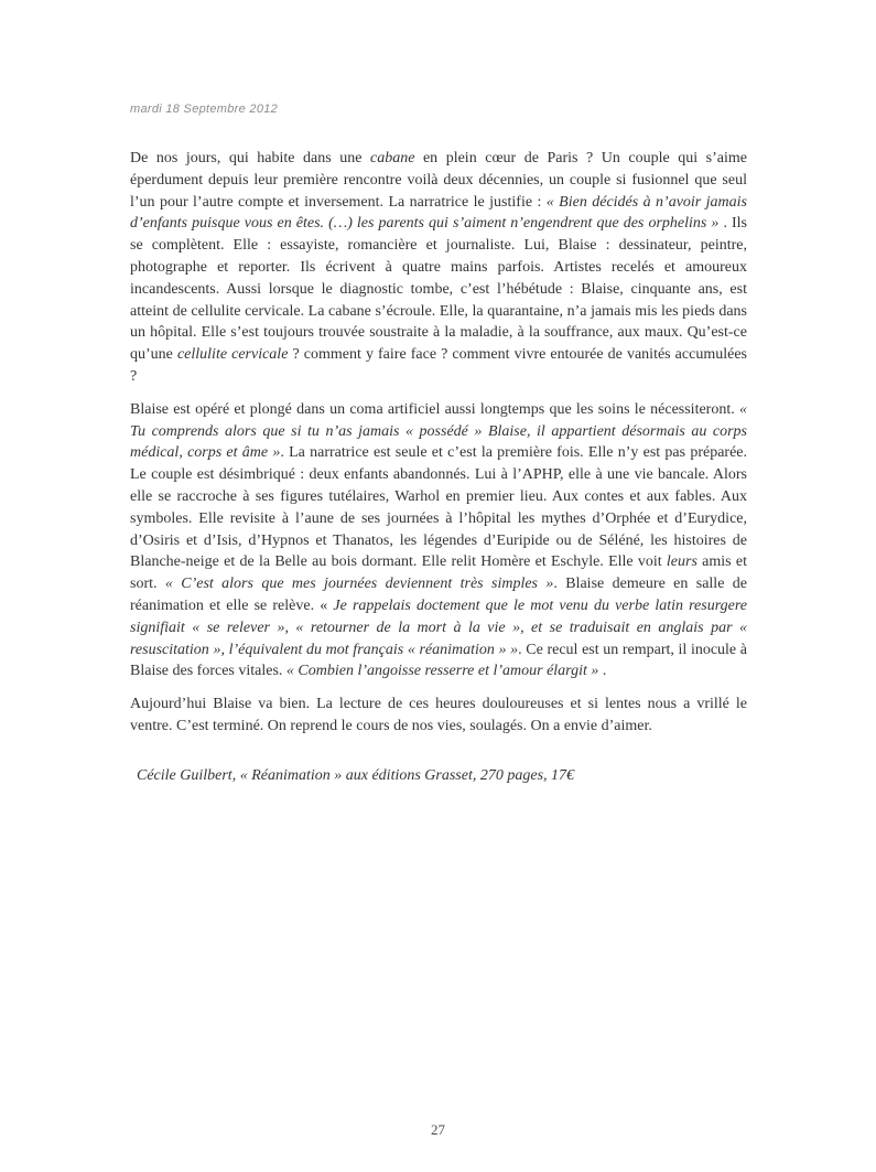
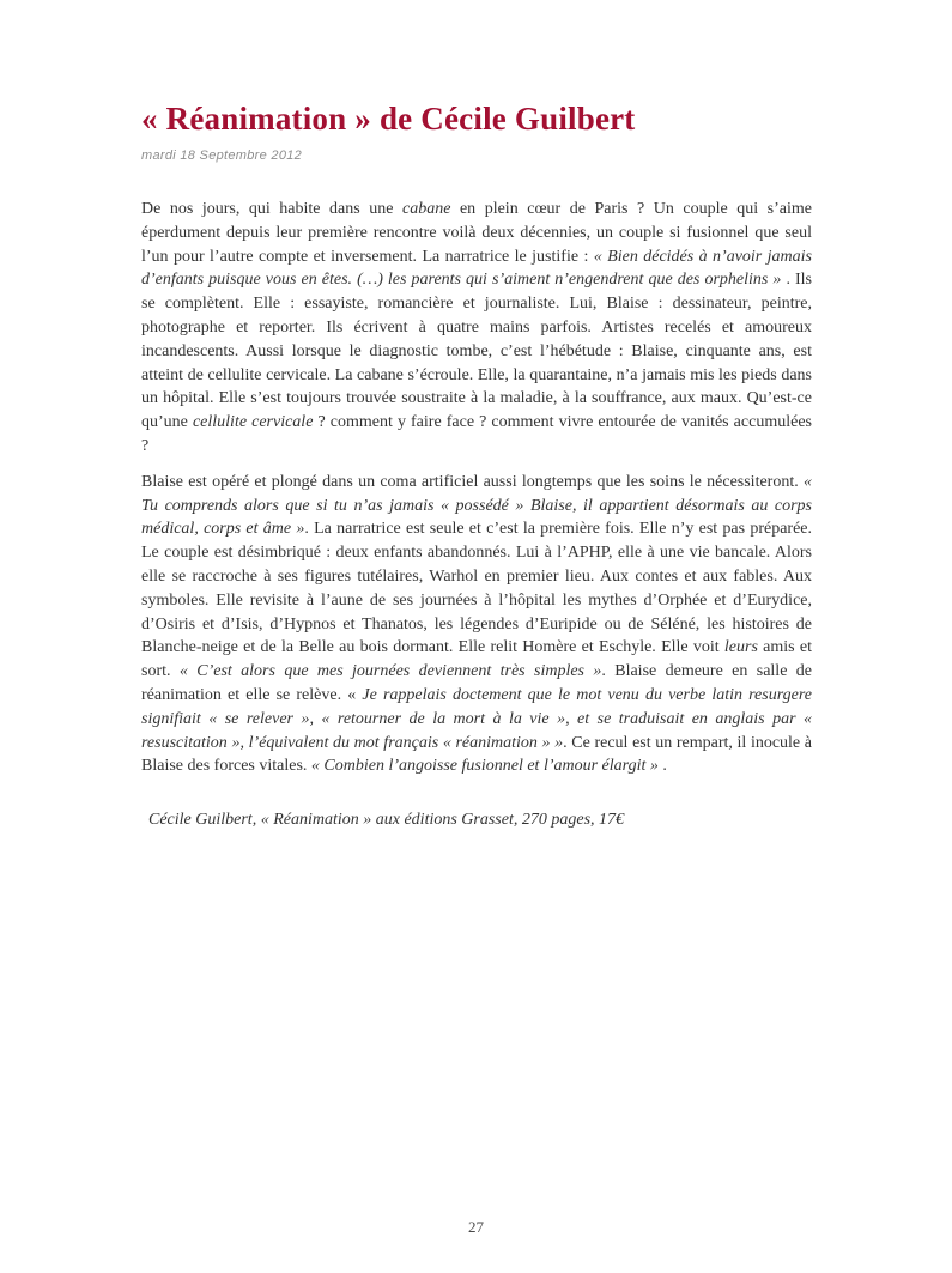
+ « Réanimation » de Cécile Guilbert
  mardi 18 Septembre 2012
  De nos jours, qui habite dans une cabane en plein cœur de Paris ? Un couple qui s’aime éperdument depuis leur première rencontre voilà deux décennies, un couple si fusionnel que seul l’un pour l’autre compte et inversement. La narratrice le justifie : « Bien décidés à n’avoir jamais d’enfants puisque vous en êtes. (…) les parents qui s’aiment n’engendrent que des orphelins » . Ils se complètent. Elle : essayiste, romancière et journaliste. Lui, Blaise : dessinateur, peintre, photographe et reporter. Ils écrivent à quatre mains parfois. Artistes recelés et amoureux incandescents. Aussi lorsque le diagnostic tombe, c’est l’hébétude : Blaise, cinquante ans, est atteint de cellulite cervicale. La cabane s’écroule. Elle, la quarantaine, n’a jamais mis les pieds dans un hôpital. Elle s’est toujours trouvée soustraite à la maladie, à la souffrance, aux maux. Qu’est-ce qu’une cellulite cervicale ? comment y faire face ? comment vivre entourée de vanités accumulées ?
- Blaise est opéré et plongé dans un coma artificiel aussi longtemps que les soins le nécessiteront. « Tu comprends alors que si tu n’as jamais « possédé » Blaise, il appartient désormais au corps médical, corps et âme ». La narratrice est seule et c’est la première fois. Elle n’y est pas préparée. Le couple est désimbriqué : deux enfants abandonnés. Lui à l’APHP, elle à une vie bancale. Alors elle se raccroche à ses figures tutélaires, Warhol en premier lieu. Aux contes et aux fables. Aux symboles. Elle revisite à l’aune de ses journées à l’hôpital les mythes d’Orphée et d’Eurydice, d’Osiris et d’Isis, d’Hypnos et Thanatos, les légendes d’Euripide ou de Séléné, les histoires de Blanche-neige et de la Belle au bois dormant. Elle relit Homère et Eschyle. Elle voit leurs amis et sort. « C’est alors que mes journées deviennent très simples ». Blaise demeure en salle de réanimation et elle se relève. « Je rappelais doctement que le mot venu du verbe latin resurgere signifiait « se relever », « retourner de la mort à la vie », et se traduisait en anglais par « resuscitation », l’équivalent du mot français « réanimation » ». Ce recul est un rempart, il inocule à Blaise des forces vitales. « Combien l’angoisse resserre et l’amour élargit » .
+ Blaise est opéré et plongé dans un coma artificiel aussi longtemps que les soins le nécessiteront. « Tu comprends alors que si tu n’as jamais « possédé » Blaise, il appartient désormais au corps médical, corps et âme ». La narratrice est seule et c’est la première fois. Elle n’y est pas préparée. Le couple est désimbriqué : deux enfants abandonnés. Lui à l’APHP, elle à une vie bancale. Alors elle se raccroche à ses figures tutélaires, Warhol en premier lieu. Aux contes et aux fables. Aux symboles. Elle revisite à l’aune de ses journées à l’hôpital les mythes d’Orphée et d’Eurydice, d’Osiris et d’Isis, d’Hypnos et Thanatos, les légendes d’Euripide ou de Séléné, les histoires de Blanche-neige et de la Belle au bois dormant. Elle relit Homère et Eschyle. Elle voit leurs amis et sort. « C’est alors que mes journées deviennent très simples ». Blaise demeure en salle de réanimation et elle se relève. « Je rappelais doctement que le mot venu du verbe latin resurgere signifiait « se relever », « retourner de la mort à la vie », et se traduisait en anglais par « resuscitation », l’équivalent du mot français « réanimation » ». Ce recul est un rempart, il inocule à Blaise des forces vitales. « Combien l’angoisse fusionnel et l’amour élargit » .
- Aujourd’hui Blaise va bien. La lecture de ces heures douloureuses et si lentes nous a vrillé le ventre. C’est terminé. On reprend le cours de nos vies, soulagés. On a envie d’aimer.
  Cécile Guilbert, « Réanimation » aux éditions Grasset, 270 pages, 17€
  27
